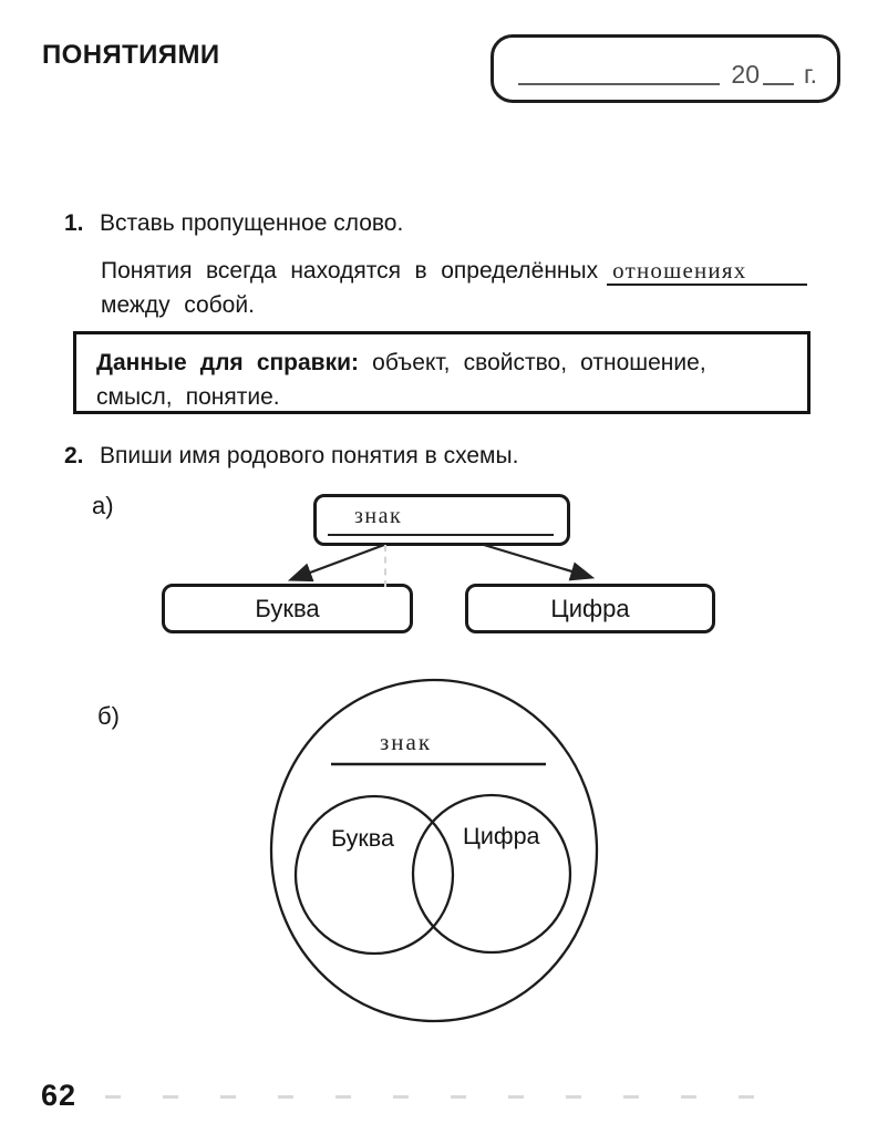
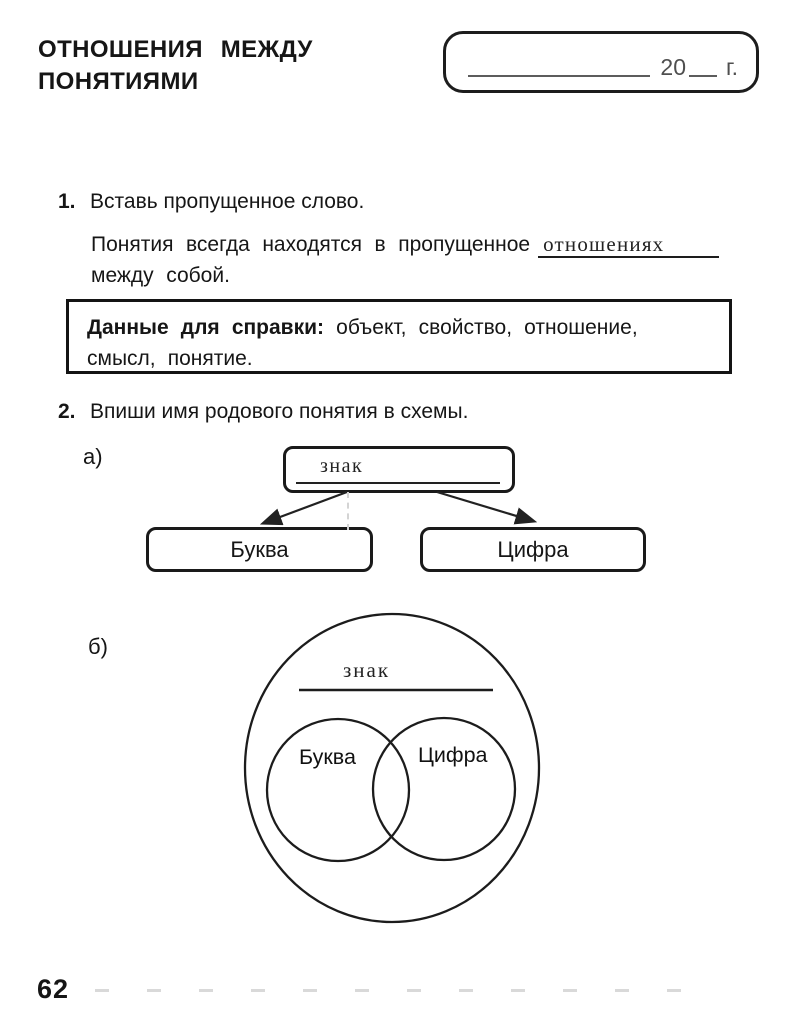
+ ОТНОШЕНИЯ МЕЖДУ
  ПОНЯТИЯМИ
  20
  г.
  1.
  Вставь пропущенное слово.
- Понятия всегда находятся в определённых отношениях
+ Понятия всегда находятся в пропущенное отношениях
  между собой.
  Данные для справки: объект, свойство, отношение, смысл, понятие.
  2.
  Впиши имя родового понятия в схемы.
  а)
  знак
  Буква
  Цифра
  б)
  знак
  Буква
  Цифра
  62
